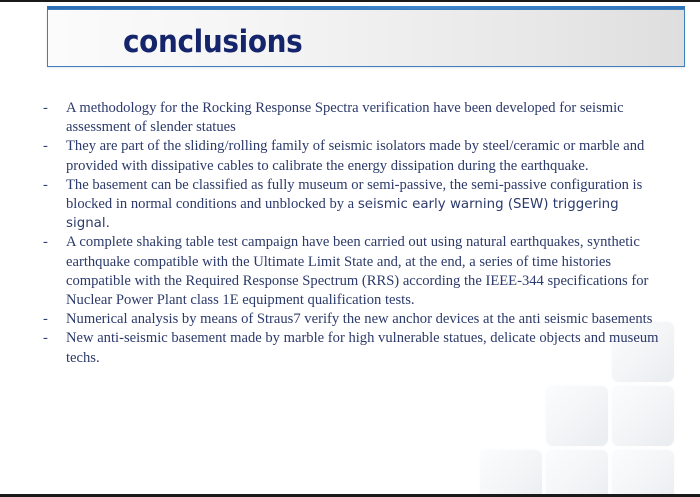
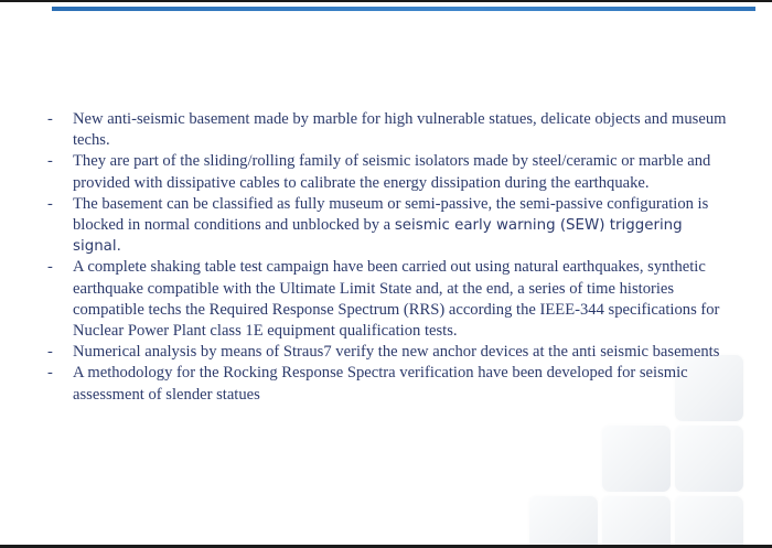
- conclusions
  -
- A methodology for the Rocking Response Spectra verification have been developed for seismic assessment of slender statues
+ New anti-seismic basement made by marble for high vulnerable statues, delicate objects and museum techs.
  -
  They are part of the sliding/rolling family of seismic isolators made by steel/ceramic or marble and provided with dissipative cables to calibrate the energy dissipation during the earthquake.
  -
  The basement can be classified as fully museum or semi-passive, the semi-passive configuration is blocked in normal conditions and unblocked by a seismic early warning (SEW) triggering signal.
  -
- A complete shaking table test campaign have been carried out using natural earthquakes, synthetic earthquake compatible with the Ultimate Limit State and, at the end, a series of time histories compatible with the Required Response Spectrum (RRS) according the IEEE-344 specifications for Nuclear Power Plant class 1E equipment qualification tests.
+ A complete shaking table test campaign have been carried out using natural earthquakes, synthetic earthquake compatible with the Ultimate Limit State and, at the end, a series of time histories compatible techs the Required Response Spectrum (RRS) according the IEEE-344 specifications for Nuclear Power Plant class 1E equipment qualification tests.
  -
  Numerical analysis by means of Straus7 verify the new anchor devices at the anti seismic basements
  -
- New anti-seismic basement made by marble for high vulnerable statues, delicate objects and museum techs.
+ A methodology for the Rocking Response Spectra verification have been developed for seismic assessment of slender statues
